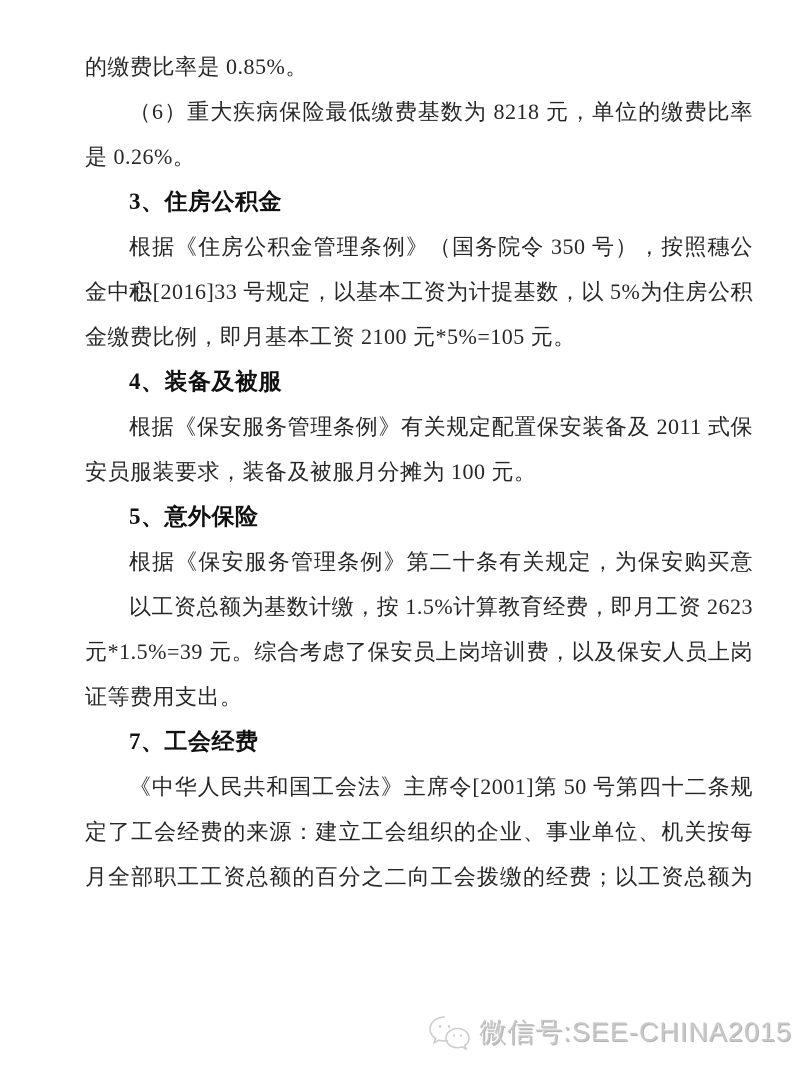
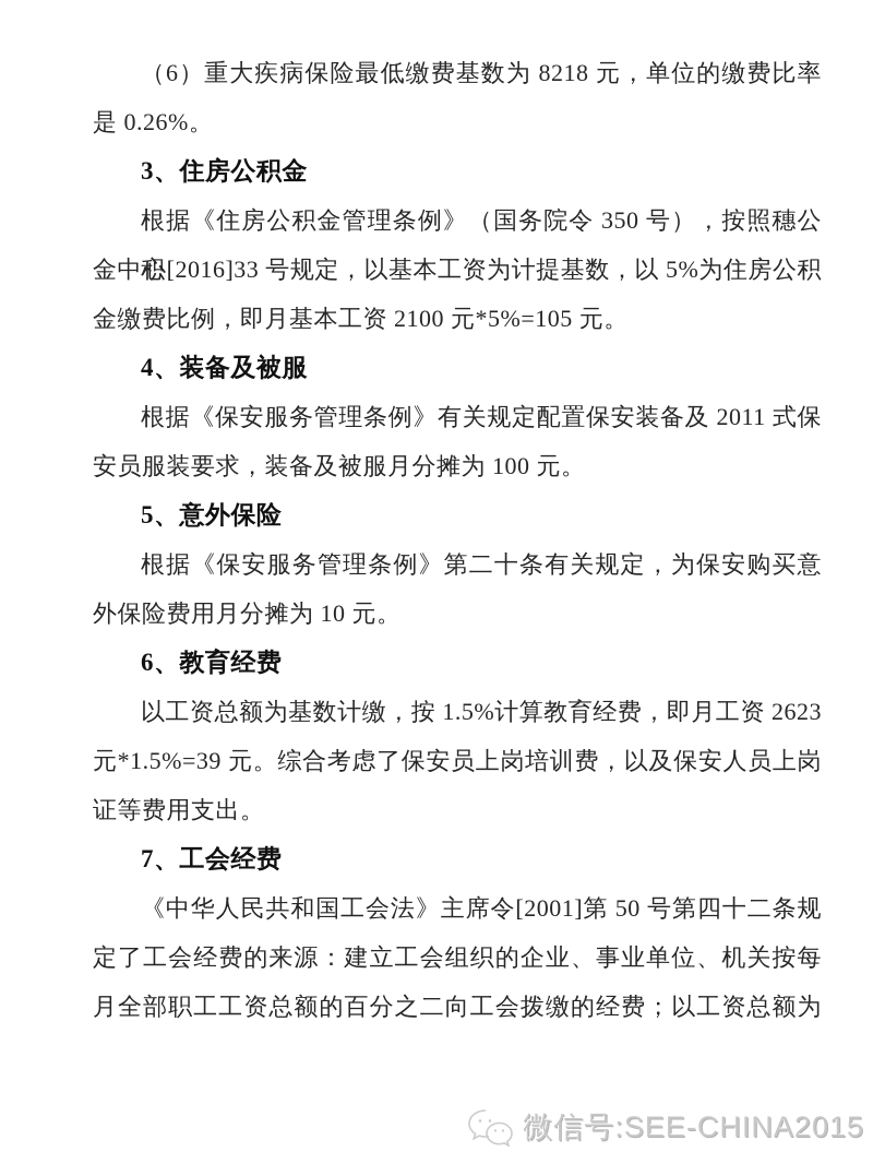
- 的缴费比率是 0.85%。
  （6）重大疾病保险最低缴费基数为 8218 元，单位的缴费比率
  是 0.26%。
  3、住房公积金
  根据《住房公积金管理条例》（国务院令 350 号），按照穗公积
  金中心[2016]33 号规定，以基本工资为计提基数，以 5%为住房公积
  金缴费比例，即月基本工资 2100 元*5%=105 元。
  4、装备及被服
  根据《保安服务管理条例》有关规定配置保安装备及 2011 式保
  安员服装要求，装备及被服月分摊为 100 元。
  5、意外保险
  根据《保安服务管理条例》第二十条有关规定，为保安购买意
+ 外保险费用月分摊为 10 元。
+ 6、教育经费
  以工资总额为基数计缴，按 1.5%计算教育经费，即月工资 2623
  元*1.5%=39 元。综合考虑了保安员上岗培训费，以及保安人员上岗
  证等费用支出。
  7、工会经费
  《中华人民共和国工会法》主席令[2001]第 50 号第四十二条规
  定了工会经费的来源：建立工会组织的企业、事业单位、机关按每
  月全部职工工资总额的百分之二向工会拨缴的经费；以工资总额为
  微信号:SEE-CHINA2015
